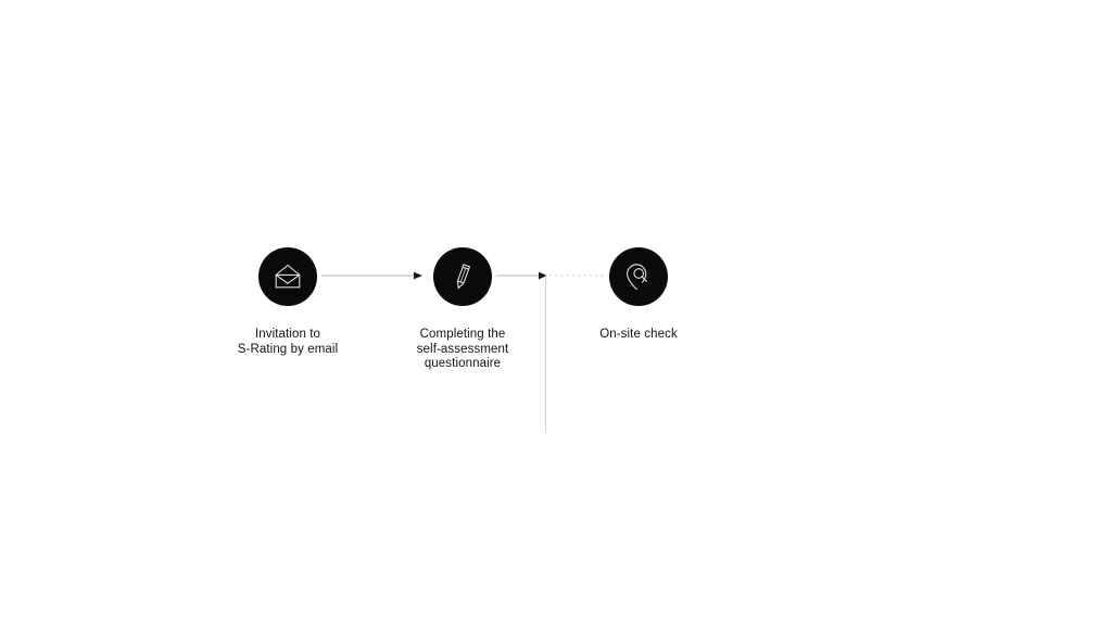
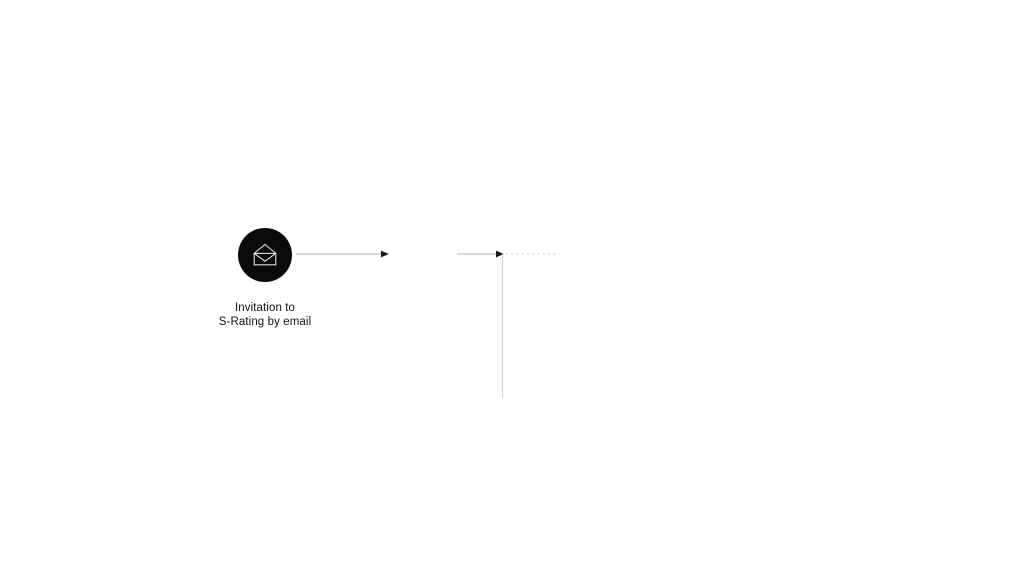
  Invitation to
  S-Rating by email
- Completing the
- self-assessment
- questionnaire
- On-site check
